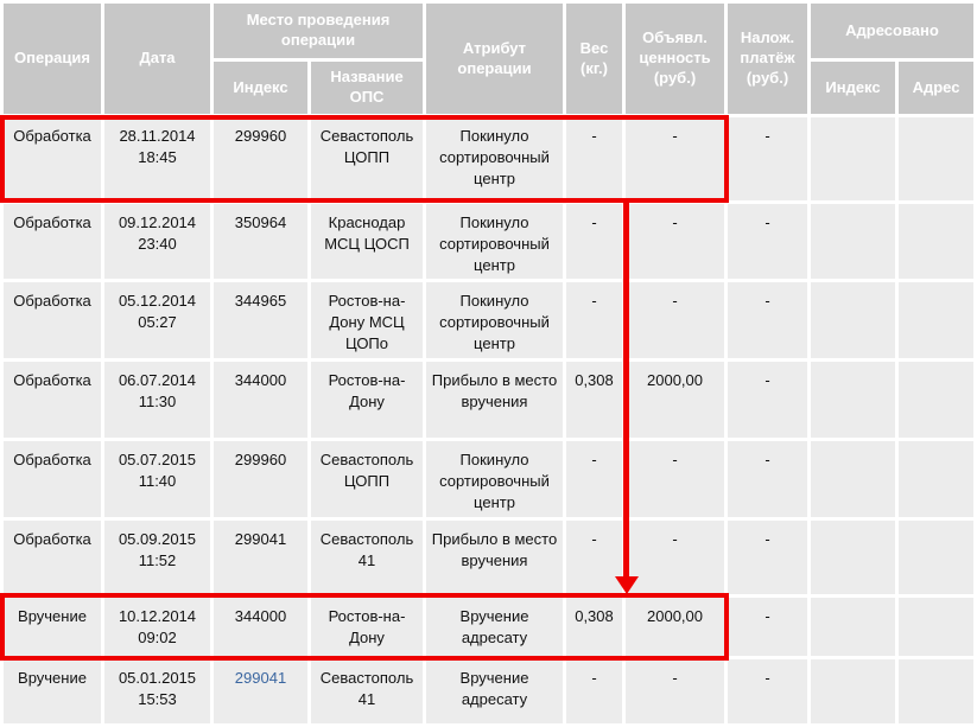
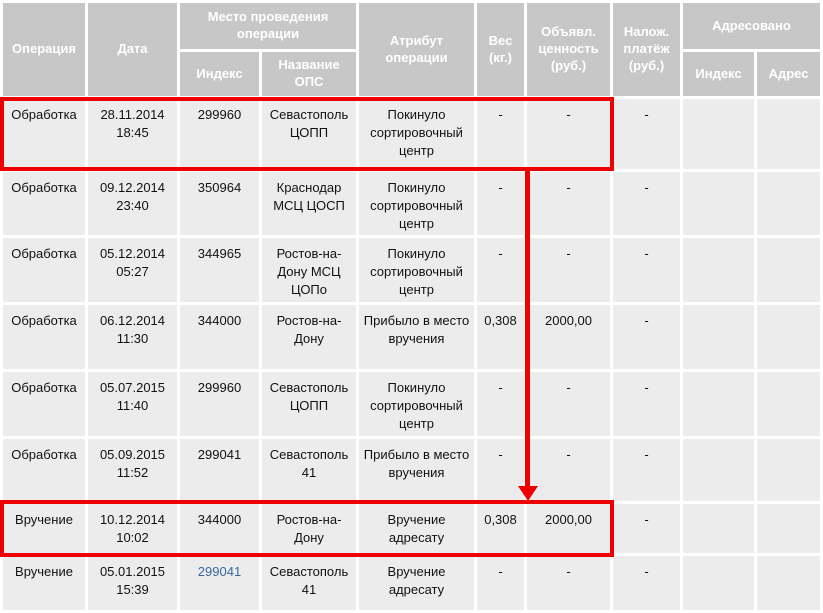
  Операция	Дата	Место проведения операции	Атрибут операции	Вес (кг.)	Объявл. ценность (руб.)	Налож. платёж (руб.)	Адресовано
  Индекс	Название ОПС	Индекс	Адрес
  Обработка	28.11.2014 18:45	299960	Севастополь ЦОПП	Покинуло сортировочный центр	-	-	-
  Обработка	09.12.2014 23:40	350964	Краснодар МСЦ ЦОСП	Покинуло сортировочный центр	-	-	-
  Обработка	05.12.2014 05:27	344965	Ростов-на-Дону МСЦ ЦОПо	Покинуло сортировочный центр	-	-	-
- Обработка	06.07.2014 11:30	344000	Ростов-на-Дону	Прибыло в место вручения	0,308	2000,00	-
+ Обработка	06.12.2014 11:30	344000	Ростов-на-Дону	Прибыло в место вручения	0,308	2000,00	-
  Обработка	05.07.2015 11:40	299960	Севастополь ЦОПП	Покинуло сортировочный центр	-	-	-
  Обработка	05.09.2015 11:52	299041	Севастополь 41	Прибыло в место вручения	-	-	-
- Вручение	10.12.2014 09:02	344000	Ростов-на-Дону	Вручение адресату	0,308	2000,00	-
+ Вручение	10.12.2014 10:02	344000	Ростов-на-Дону	Вручение адресату	0,308	2000,00	-
- Вручение	05.01.2015 15:53	299041	Севастополь 41	Вручение адресату	-	-	-
+ Вручение	05.01.2015 15:39	299041	Севастополь 41	Вручение адресату	-	-	-
